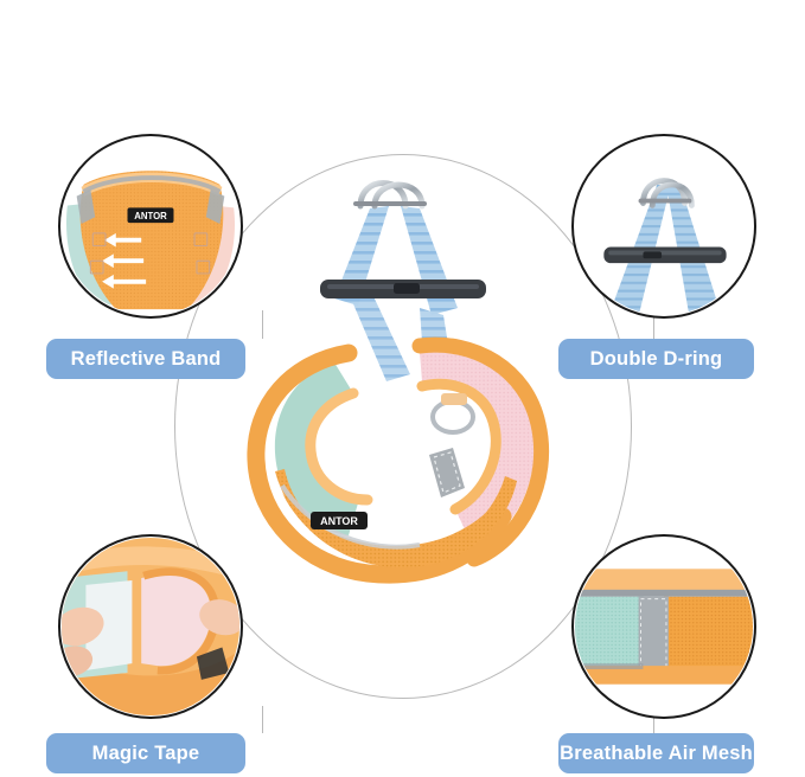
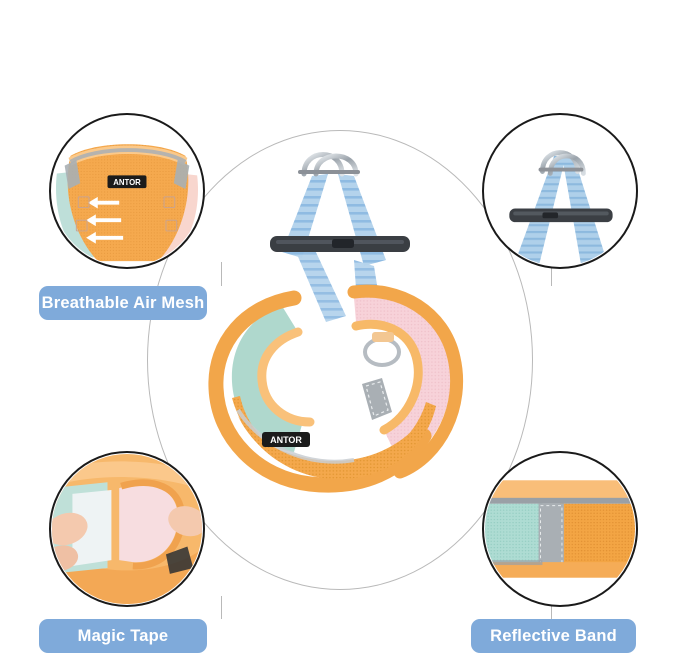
  ANTOR
- Reflective Band
+ Breathable Air Mesh
- Double D-ring
  Magic Tape
- Breathable Air Mesh
+ Reflective Band
  ANTOR
